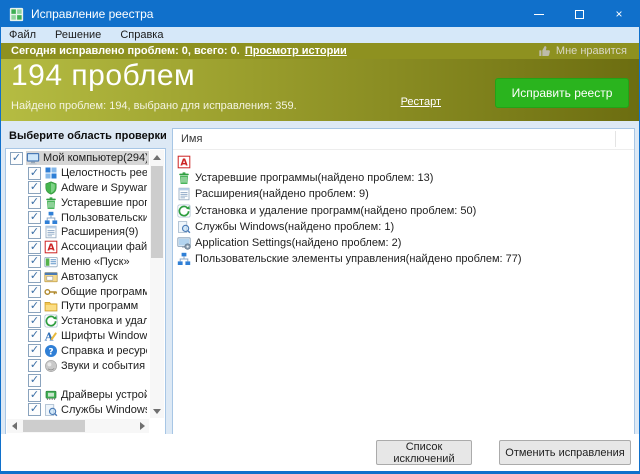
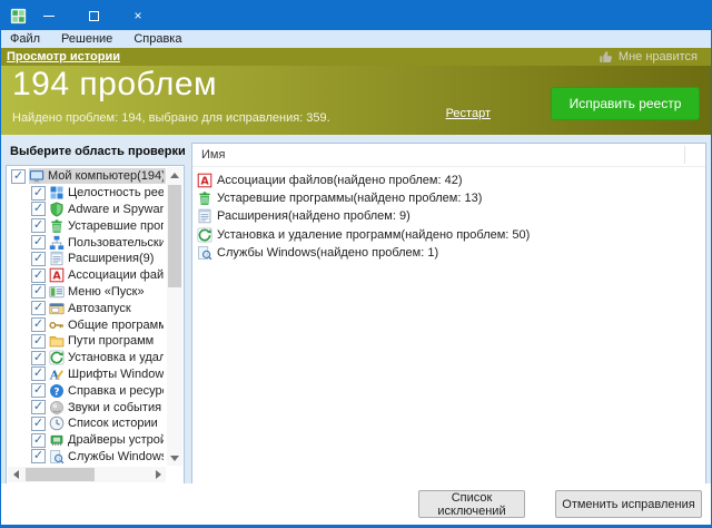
- Исправление реестра
  ×
  Файл
  Решение
  Справка
- Сегодня исправлено проблем: 0, всего: 0.
  Просмотр истории
  Мне нравится
  194 проблем
  Найдено проблем: 194, выбрано для исправления: 359.
  Рестарт
  Исправить реестр
  Выберите область проверки
  ✓
- Мой компьютер(294)
+ Мой компьютер(194)
  ✓
  Целостность рее
  ✓
  Adware и Spywar
  ✓
  Устаревшие прог
  ✓
  ✓
  Расширения(9)
  ✓
  A
  ✓
  Меню «Пуск»
  ✓
  Автозапуск
  ✓
  Общие программ
  ✓
  Пути программ
  ✓
  Установка и удал
  ✓
  A
  Шрифты Window
  ✓
  ?
  Справка и ресур
  ✓
  Звуки и события
  ✓
+ Список истории
  ✓
  Драйверы устрой
  ✓
  Службы Window
  Имя
  A
+ Ассоциации файлов(найдено проблем: 42)
  Устаревшие программы(найдено проблем: 13)
  Расширения(найдено проблем: 9)
  Установка и удаление программ(найдено проблем: 50)
  Службы Windows(найдено проблем: 1)
- Application Settings(найдено проблем: 2)
- Пользовательские элементы управления(найдено проблем: 77)
  Список исключений
  Отменить исправления
